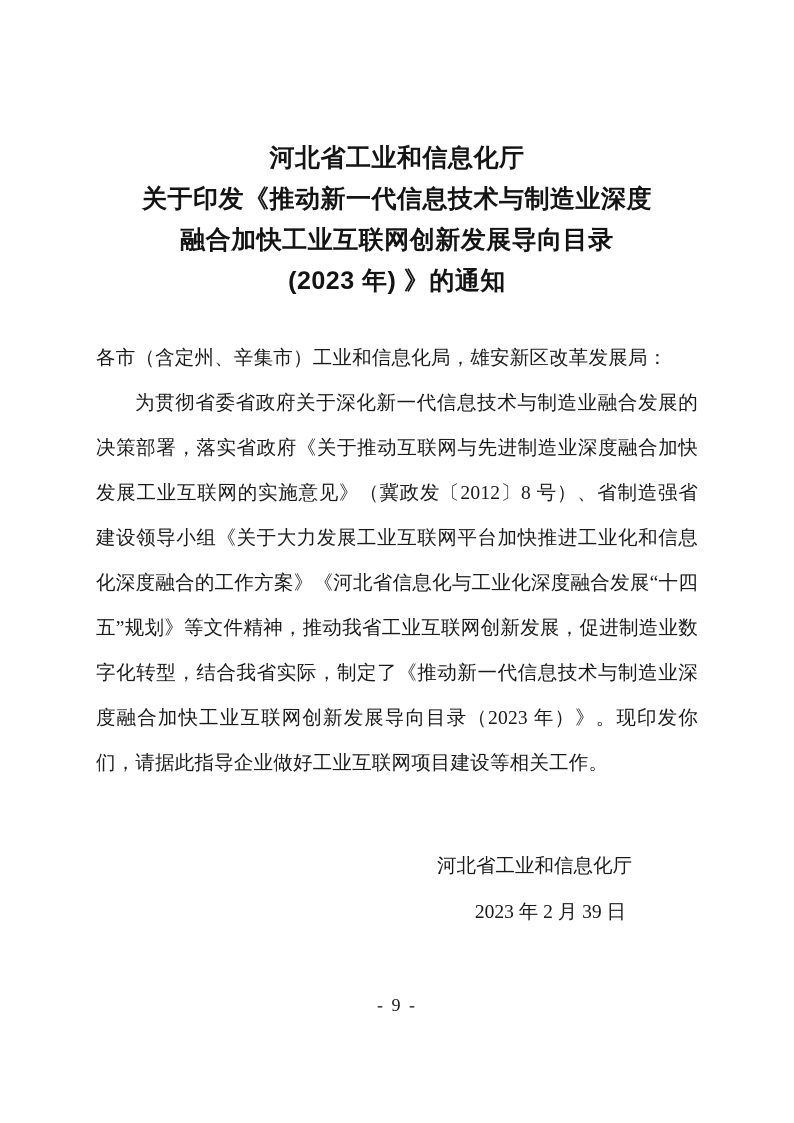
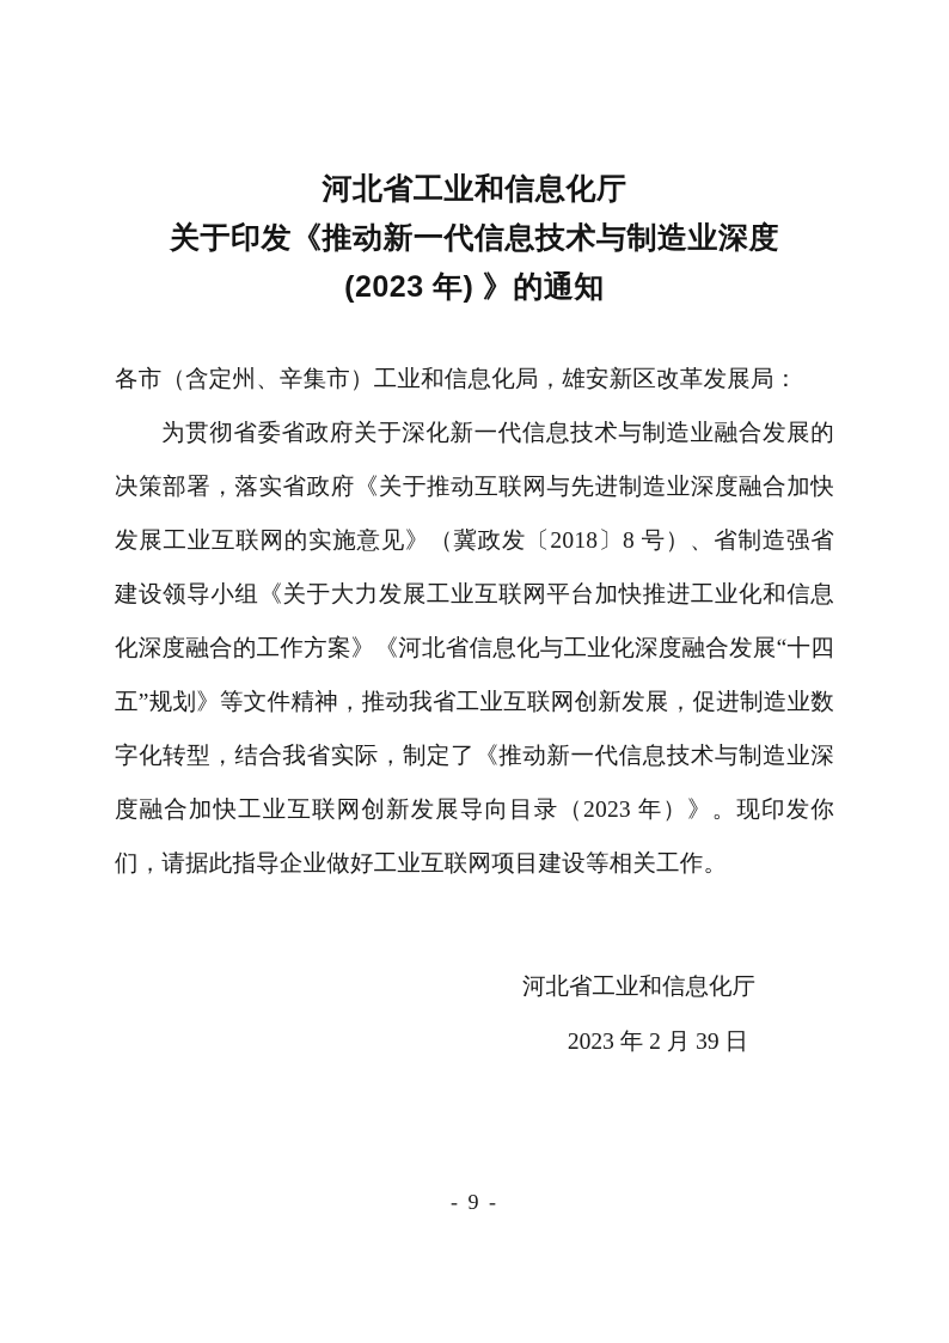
  河北省工业和信息化厅
  关于印发《推动新一代信息技术与制造业深度
- 融合加快工业互联网创新发展导向目录
  (2023 年) 》的通知
  各市（含定州、辛集市）工业和信息化局，雄安新区改革发展局：
- 为贯彻省委省政府关于深化新一代信息技术与制造业融合发展的决策部署，落实省政府《关于推动互联网与先进制造业深度融合加快发展工业互联网的实施意见》（冀政发〔2012〕8 号）、省制造强省建设领导小组《关于大力发展工业互联网平台加快推进工业化和信息化深度融合的工作方案》《河北省信息化与工业化深度融合发展“十四五”规划》等文件精神，推动我省工业互联网创新发展，促进制造业数字化转型，结合我省实际，制定了《推动新一代信息技术与制造业深度融合加快工业互联网创新发展导向目录（2023 年）》。现印发你们，请据此指导企业做好工业互联网项目建设等相关工作。
+ 为贯彻省委省政府关于深化新一代信息技术与制造业融合发展的决策部署，落实省政府《关于推动互联网与先进制造业深度融合加快发展工业互联网的实施意见》（冀政发〔2018〕8 号）、省制造强省建设领导小组《关于大力发展工业互联网平台加快推进工业化和信息化深度融合的工作方案》《河北省信息化与工业化深度融合发展“十四五”规划》等文件精神，推动我省工业互联网创新发展，促进制造业数字化转型，结合我省实际，制定了《推动新一代信息技术与制造业深度融合加快工业互联网创新发展导向目录（2023 年）》。现印发你们，请据此指导企业做好工业互联网项目建设等相关工作。
  河北省工业和信息化厅
  2023 年 2 月 39 日
  - 9 -
